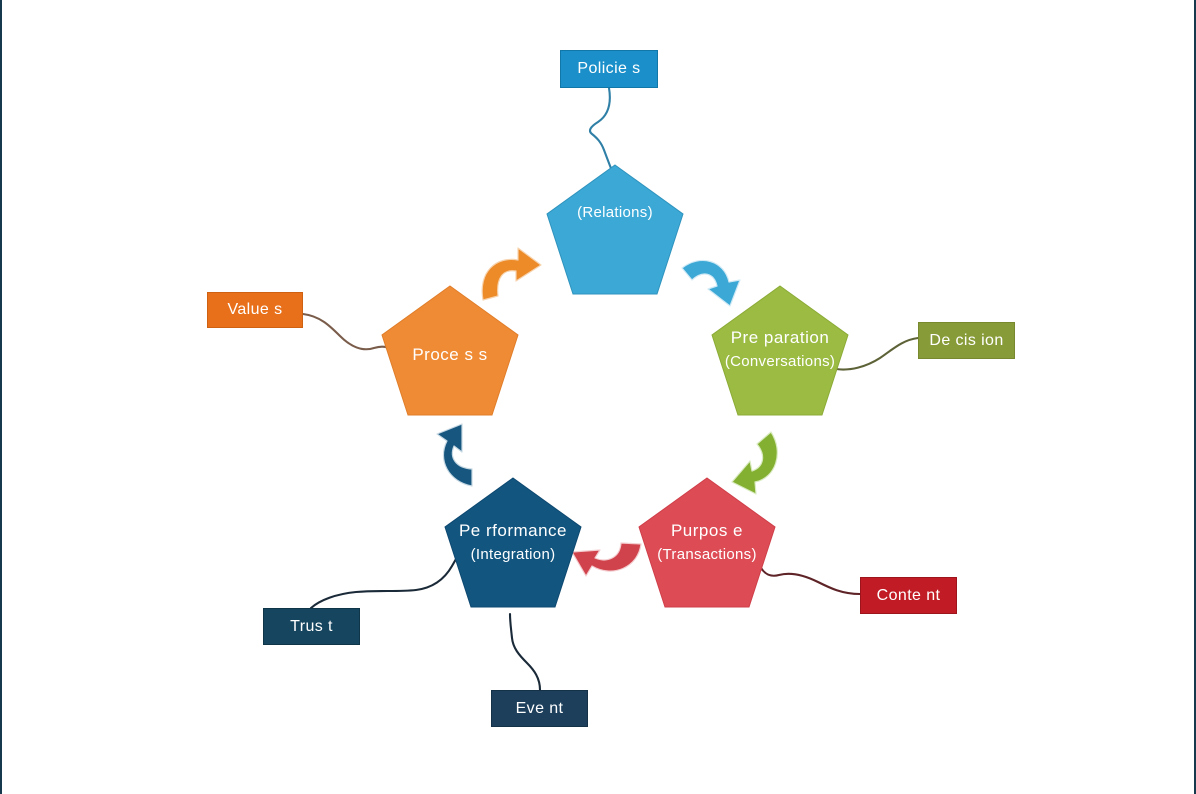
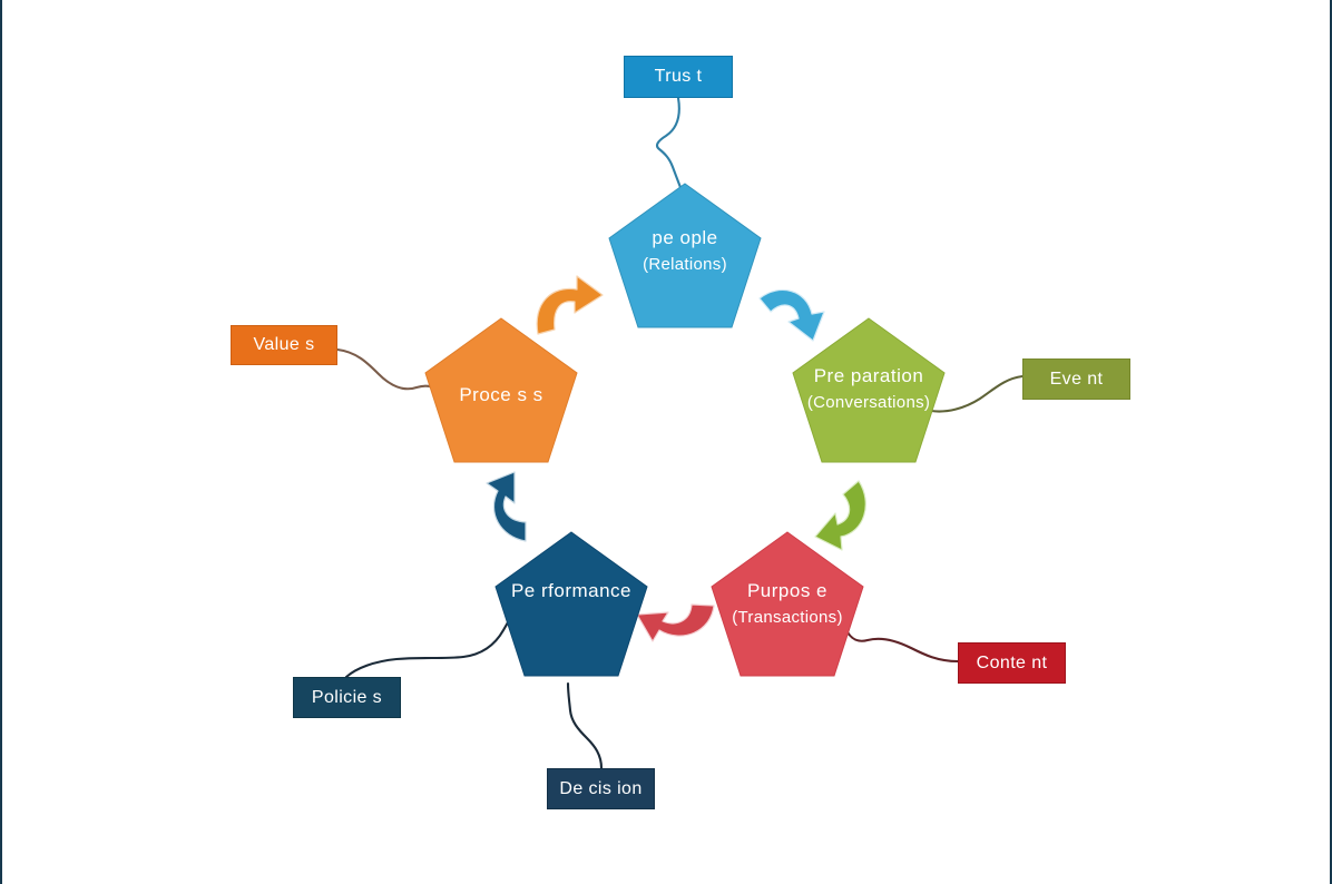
+ pe ople
  (Relations)
  Pre paration
  (Conversations)
  Purpos e
  (Transactions)
  Pe rformance
- (Integration)
  Proce s s
- Policie s
+ Trus t
  Value s
- De cis ion
+ Eve nt
  Conte nt
- Trus t
+ Policie s
- Eve nt
+ De cis ion
